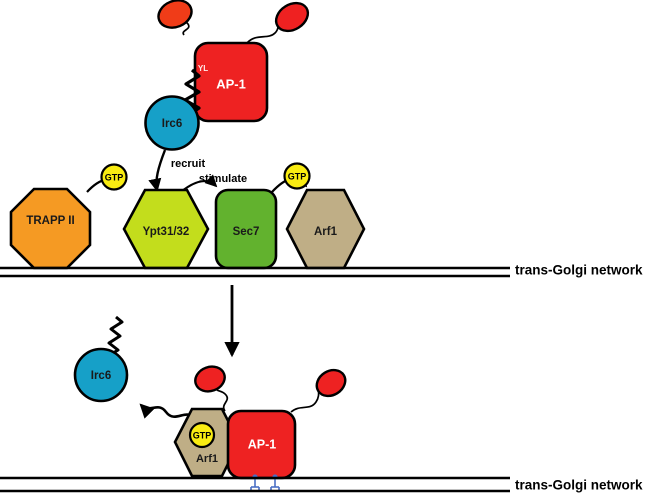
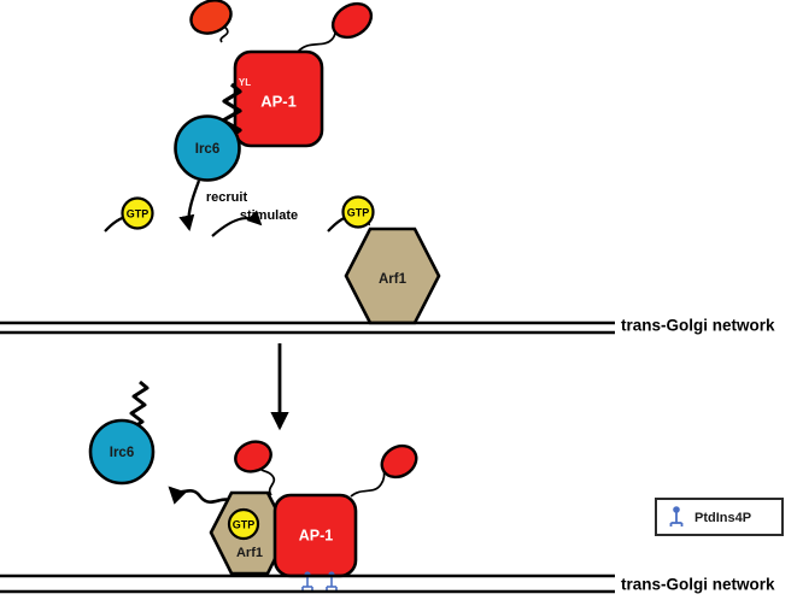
  YL
  AP-1
  Irc6
  recruit
  GTP
  stimulate
  GTP
- TRAPP II
- Ypt31/32
- Sec7
  Arf1
  trans-Golgi network
  Irc6
  Arf1
  GTP
  AP-1
  trans-Golgi network
+ PtdIns4P
